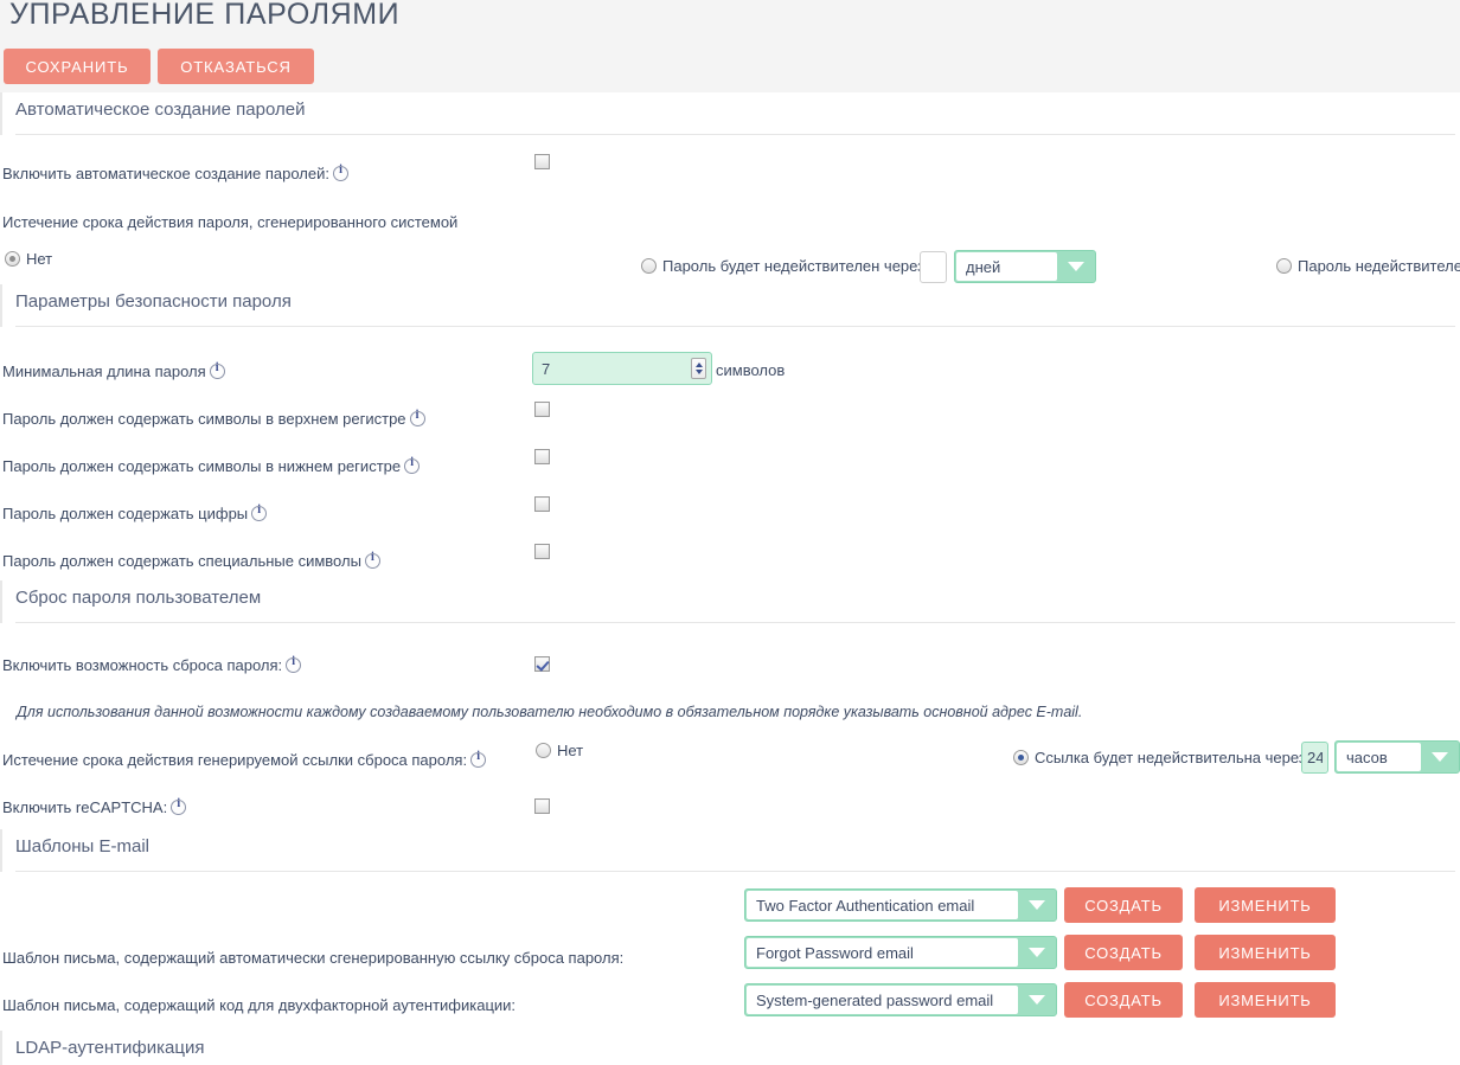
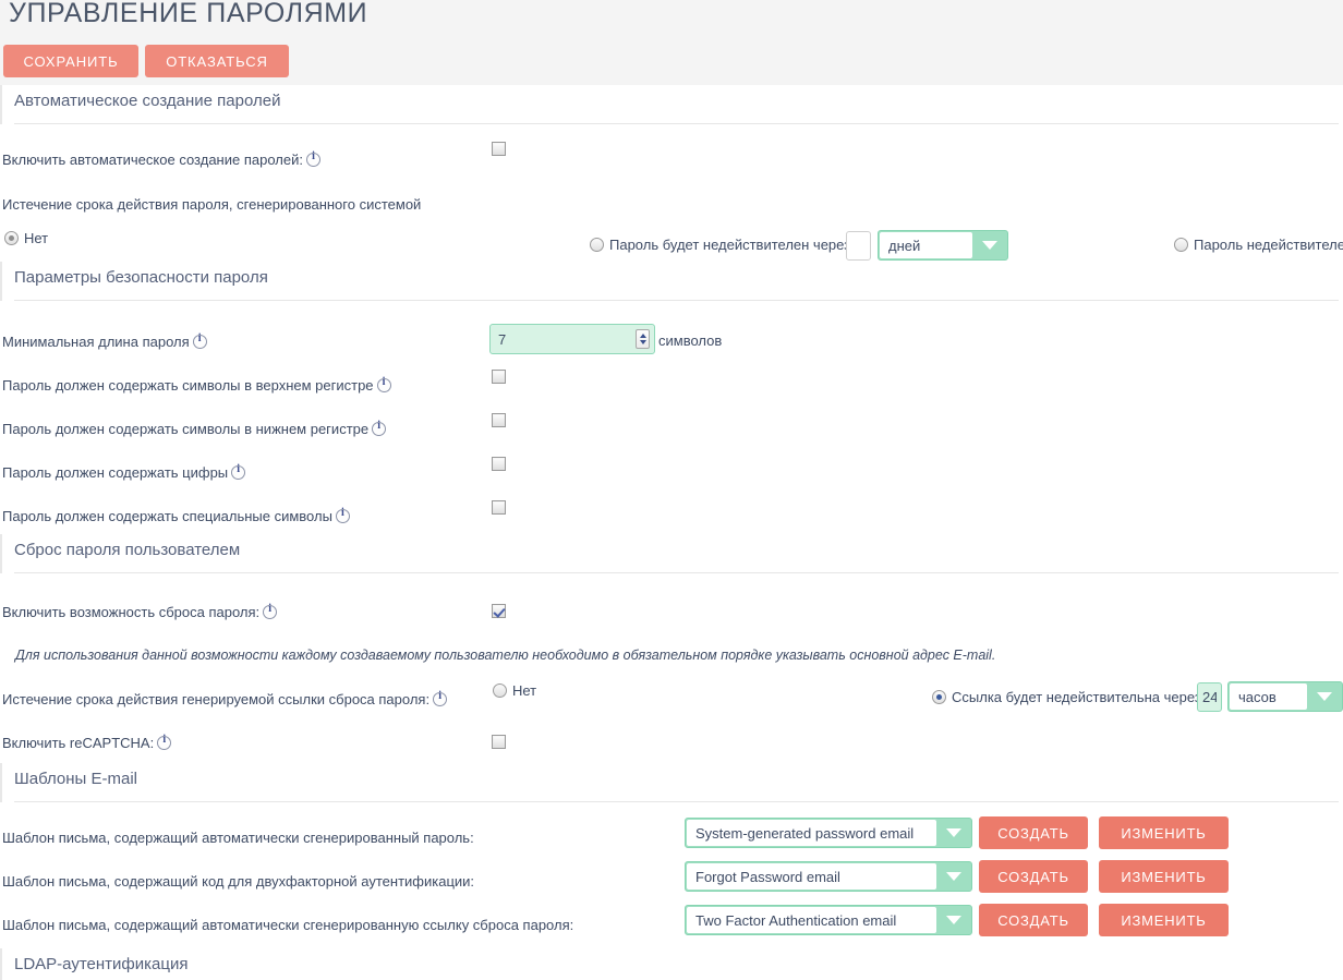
  УПРАВЛЕНИЕ ПАРОЛЯМИ
  СОХРАНИТЬ
  ОТКАЗАТЬСЯ
  Автоматическое создание паролей
  Включить автоматическое создание паролей:
  Истечение срока действия пароля, сгенерированного системой
  Нет
  Пароль будет недействителен чере
  дней
  Пароль недействителе
  Параметры безопасности пароля
  Минимальная длина пароля
  7
  символов
  Пароль должен содержать символы в верхнем регистре
  Пароль должен содержать символы в нижнем регистре
  Пароль должен содержать цифры
  Пароль должен содержать специальные символы
  Сброс пароля пользователем
  Включить возможность сброса пароля:
  Для использования данной возможности каждому создаваемому пользователю необходимо в обязательном порядке указывать основной адрес E-mail.
  Истечение срока действия генерируемой ссылки сброса пароля:
  Нет
  Ссылка будет недействительна чере
  24
  часов
  Включить reCAPTCHA:
  Шаблоны E-mail
+ Шаблон письма, содержащий автоматически сгенерированный пароль:
- Two Factor Authentication email
+ System-generated password email
  СОЗДАТЬ
  ИЗМЕНИТЬ
- Шаблон письма, содержащий автоматически сгенерированную ссылку сброса пароля:
+ Шаблон письма, содержащий код для двухфакторной аутентификации:
  Forgot Password email
  СОЗДАТЬ
  ИЗМЕНИТЬ
- Шаблон письма, содержащий код для двухфакторной аутентификации:
+ Шаблон письма, содержащий автоматически сгенерированную ссылку сброса пароля:
- System-generated password email
+ Two Factor Authentication email
  СОЗДАТЬ
  ИЗМЕНИТЬ
  LDAP-аутентификация
